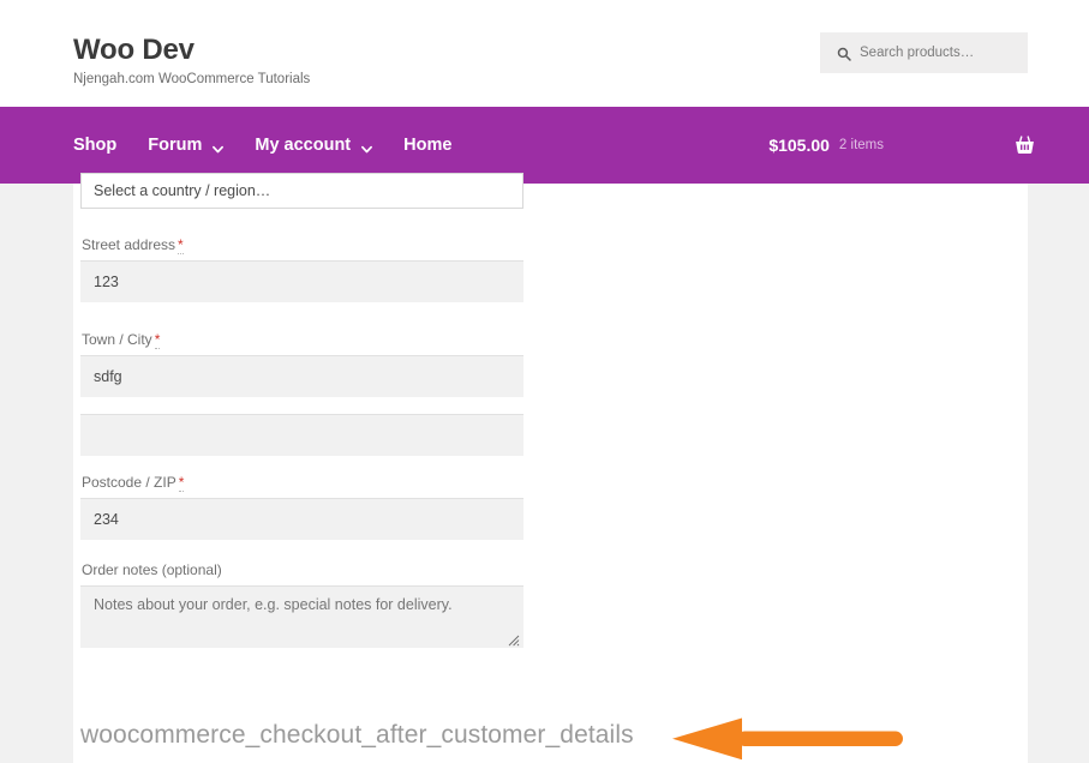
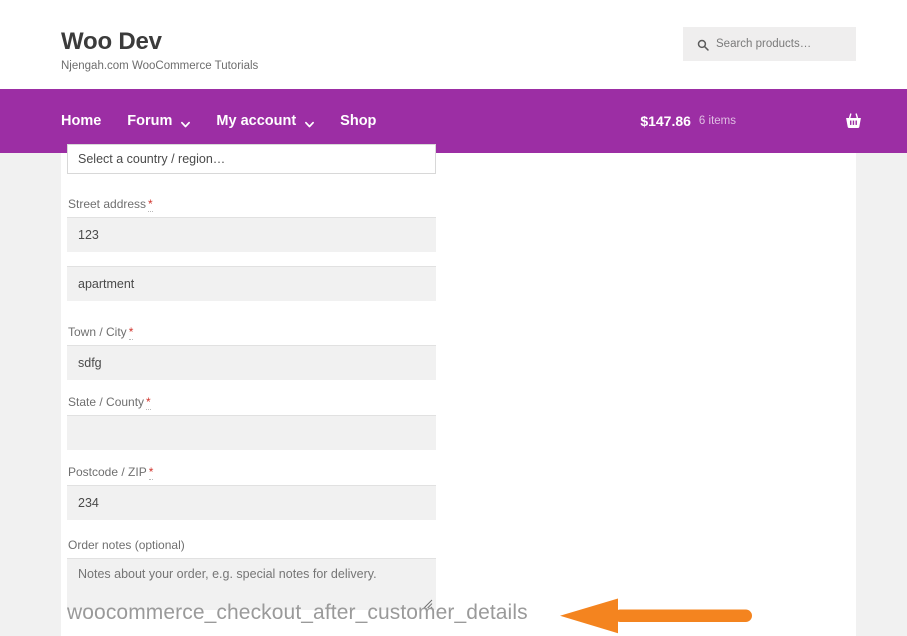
  Woo Dev
  Njengah.com WooCommerce Tutorials
  Search products…
- Shop
+ Home
  Forum
  My account
- Home
+ Shop
- $105.00
+ $147.86
- 2 items
+ 6 items
  Select a country / region…
  Street address *
  123
+ apartment
  Town / City *
  sdfg
+ State / County *
  Postcode / ZIP *
  234
  Order notes (optional)
  Notes about your order, e.g. special notes for delivery.
  woocommerce_checkout_after_customer_details
